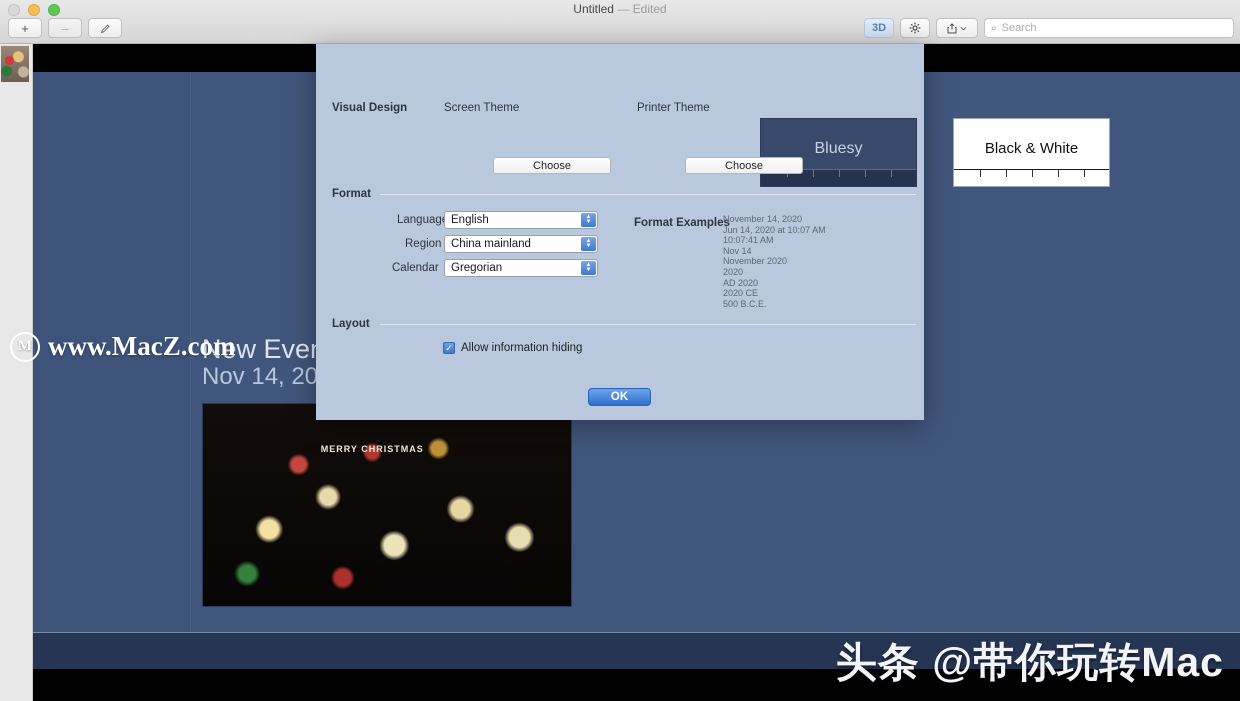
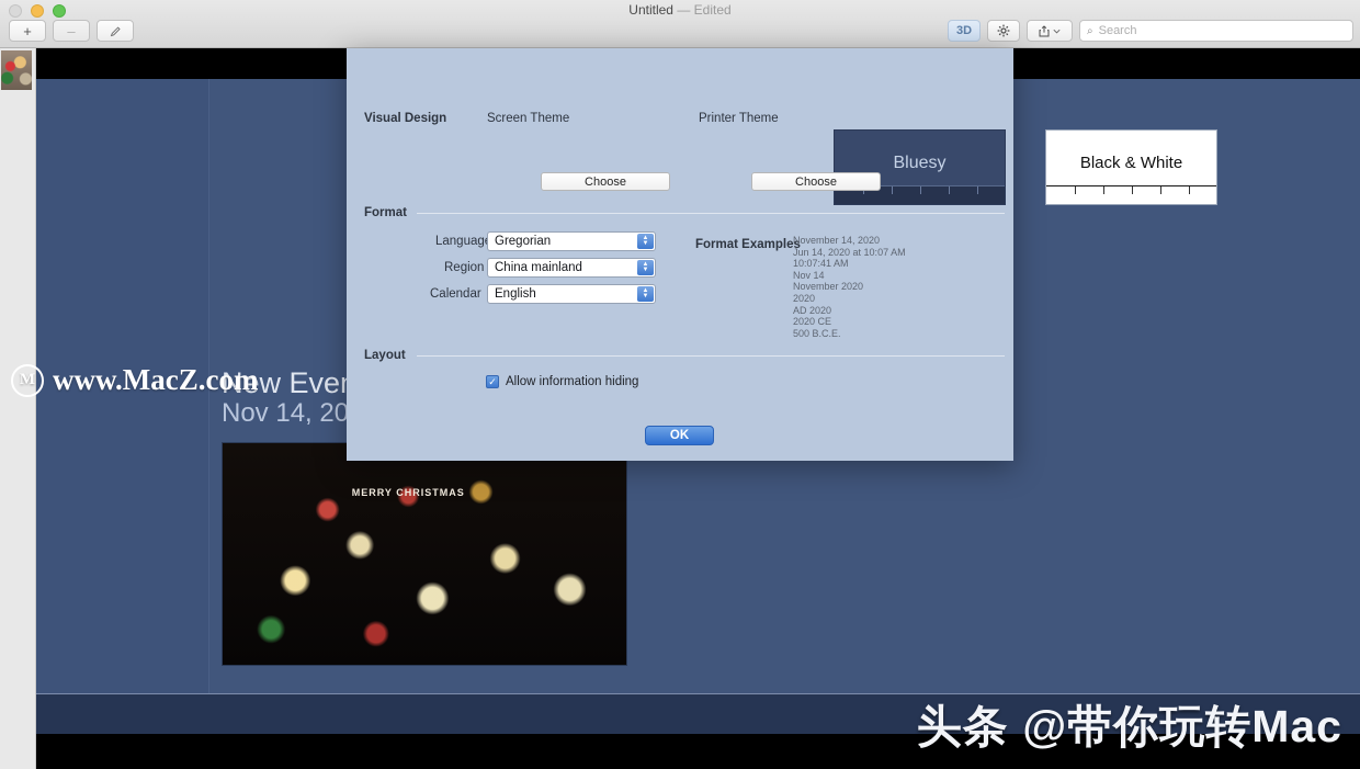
  Untitled — Edited
  +
  –
  3D
  ⌕
  Search
  New Eve
  Nov 14, 20
  MERRY CHRISTMAS
  M
  www.MacZ.com
  头条 @带你玩转Mac
  Visual Design
  Screen Theme
  Printer Theme
  Bluesy
  Black & White
  Choose
  Choose
  Format
  Languag
- English
+ Gregorian
  Region
  China mainland
  Calendar
- Gregorian
+ English
  Format Examples
  November 14, 2020
  Jun 14, 2020 at 10:07 AM
  10:07:41 AM
  Nov 14
  November 2020
  2020
  AD 2020
  2020 CE
  500 B.C.E.
  Layout
  ✓
  Allow information hiding
  OK
